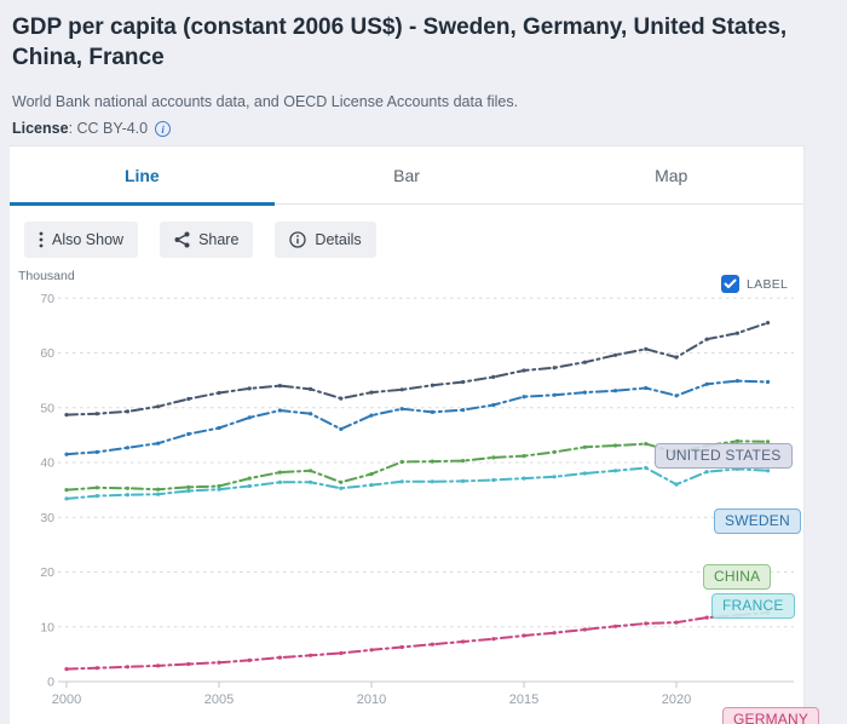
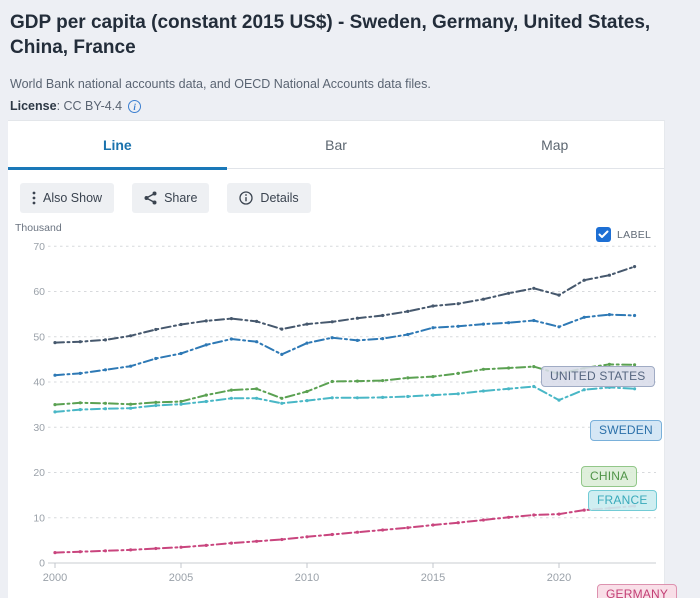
- GDP per capita (constant 2006 US$) - Sweden, Germany, United States, China, France
+ GDP per capita (constant 2015 US$) - Sweden, Germany, United States, China, France
- World Bank national accounts data, and OECD License Accounts data files.
+ World Bank national accounts data, and OECD National Accounts data files.
  License
- : CC BY-4.0
+ : CC BY-4.4
  i
  Line
  Bar
  Map
  Also Show
  Share
  Details
  0
  10
  20
  30
  40
  50
  60
  70
  2000
  2005
  2010
  2015
  2020
  Thousand
  LABEL
  UNITED STATES
  SWEDEN
  CHINA
  FRANCE
  GERMANY
